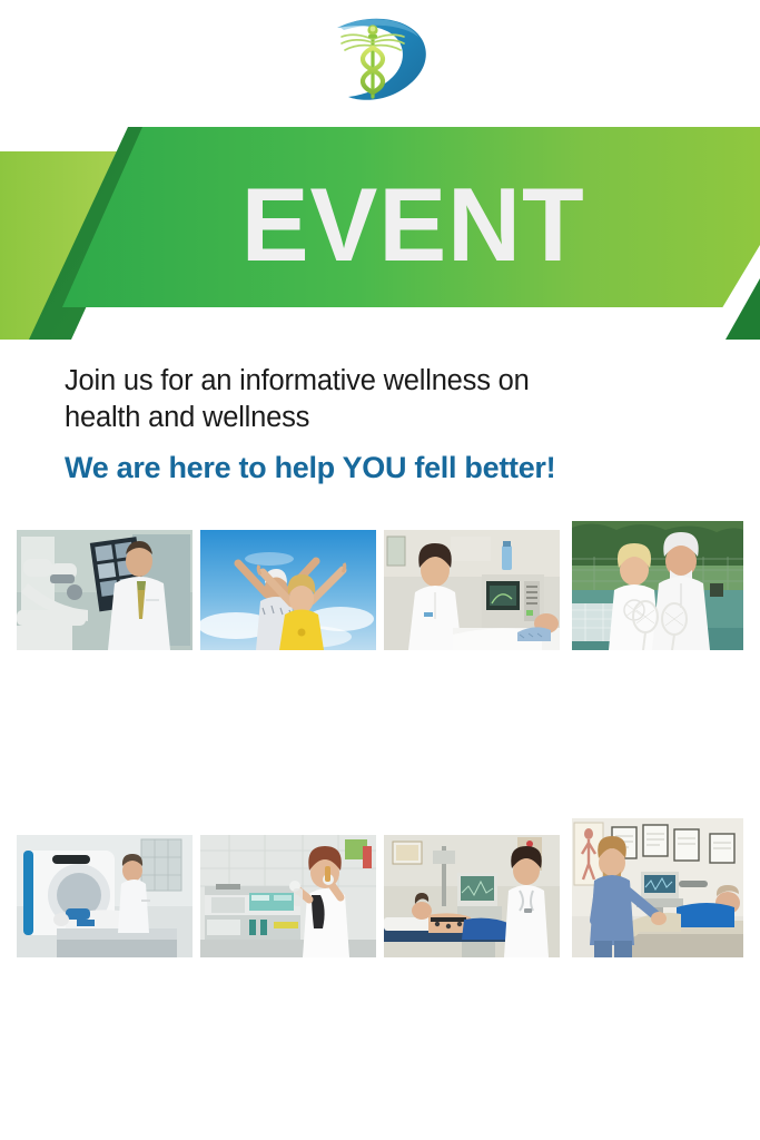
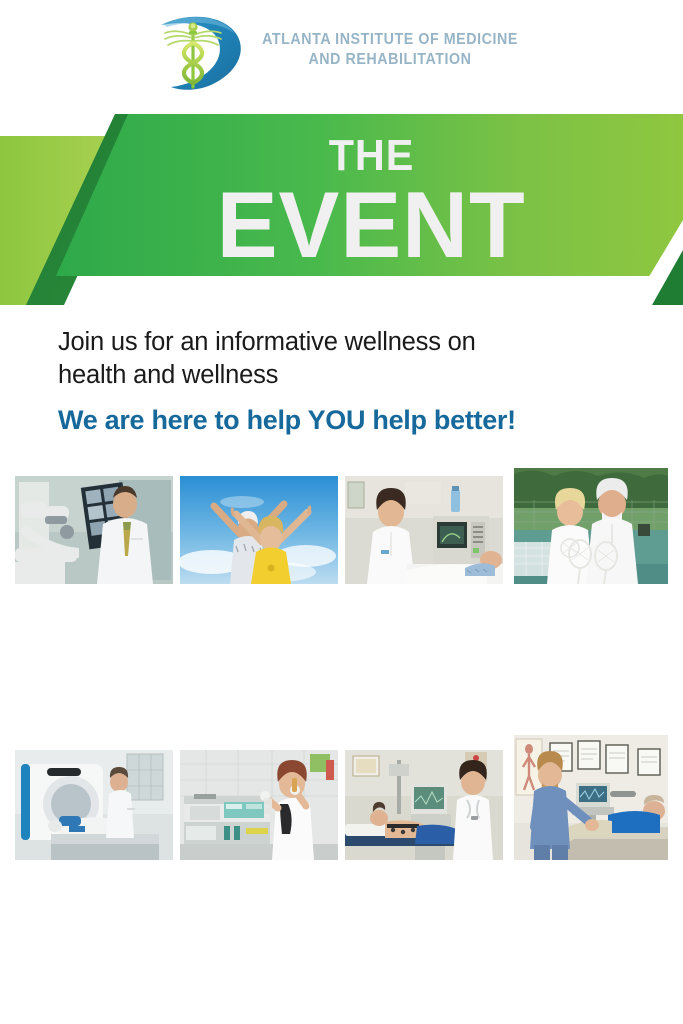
+ ATLANTA INSTITUTE OF MEDICINE
+ AND REHABILITATION
+ THE
  EVENT
  Join us for an informative wellness on
  health and wellness
- We are here to help YOU fell better!
+ We are here to help YOU help better!
